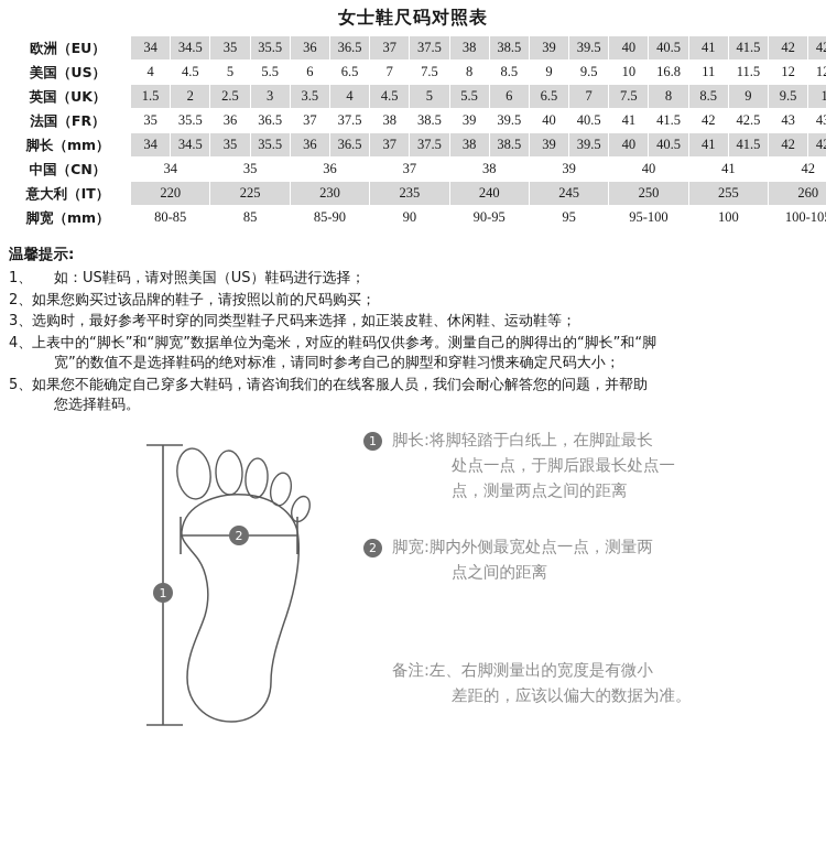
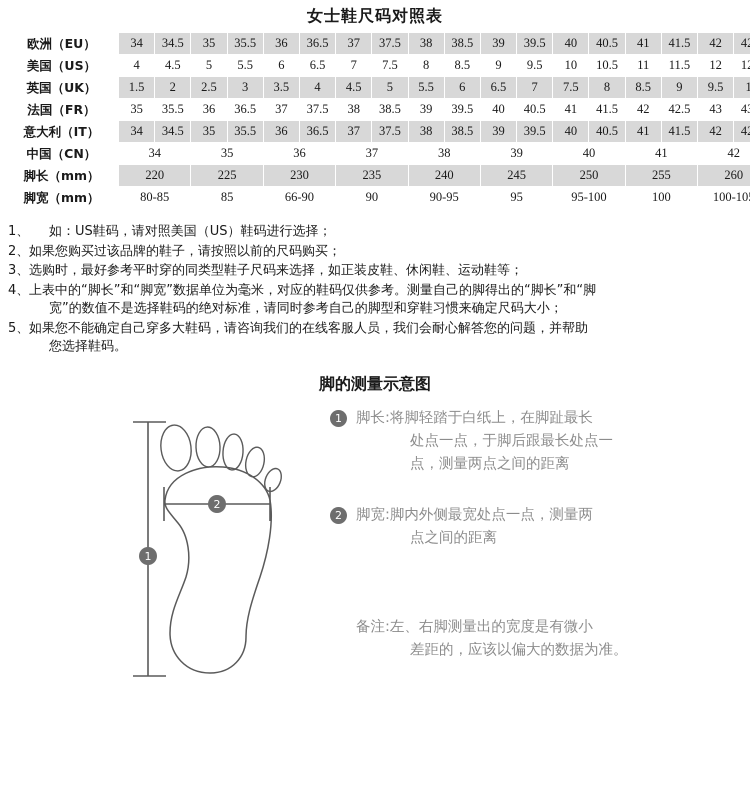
  女士鞋尺码对照表
  欧洲（EU）	34	34.5	35	35.5	36	36.5	37	37.5	38	38.5	39	39.5	40	40.5	41	41.5	42	4
- 美国（US）	4	4.5	5	5.5	6	6.5	7	7.5	8	8.5	9	9.5	10	16.8	11	11.5	12	1
+ 美国（US）	4	4.5	5	5.5	6	6.5	7	7.5	8	8.5	9	9.5	10	10.5	11	11.5	12	1
  英国（UK）	1.5	2	2.5	3	3.5	4	4.5	5	5.5	6	6.5	7	7.5	8	8.5	9	9.5	1
  法国（FR）	35	35.5	36	36.5	37	37.5	38	38.5	39	39.5	40	40.5	41	41.5	42	42.5	43	4
- 脚长（mm）	34	34.5	35	35.5	36	36.5	37	37.5	38	38.5	39	39.5	40	40.5	41	41.5	42	4
+ 意大利（IT）	34	34.5	35	35.5	36	36.5	37	37.5	38	38.5	39	39.5	40	40.5	41	41.5	42	4
  中国（CN）	34	35	36	37	38	39	40	41	42
- 意大利（IT）	220	225	230	235	240	245	250	255	260
+ 脚长（mm）	220	225	230	235	240	245	250	255	260
- 脚宽（mm）	80-85	85	85-90	90	90-95	95	95-100	100	100-10
+ 脚宽（mm）	80-85	85	66-90	90	90-95	95	95-100	100	100-10
- 温馨提示:
  1、
  如：US鞋码，请对照美国（US）鞋码进行选择；
  2、
  如果您购买过该品牌的鞋子，请按照以前的尺码购买；
  3、
  选购时，最好参考平时穿的同类型鞋子尺码来选择，如正装皮鞋、休闲鞋、运动鞋等；
  4、
  上表中的“脚长”和“脚宽”数据单位为毫米，对应的鞋码仅供参考。测量自己的脚得出的“脚长”和“脚
  宽”的数值不是选择鞋码的绝对标准，请同时参考自己的脚型和穿鞋习惯来确定尺码大小；
  5、
  如果您不能确定自己穿多大鞋码，请咨询我们的在线客服人员，我们会耐心解答您的问题，并帮助
  您选择鞋码。
+ 脚的测量示意图
  1
  2
  1
  脚长:将脚轻踏于白纸上，在脚趾最长
  处点一点，于脚后跟最长处点一
  点，测量两点之间的距离
  2
  脚宽:脚内外侧最宽处点一点，测量两
  点之间的距离
  备注:左、右脚测量出的宽度是有微小
  差距的，应该以偏大的数据为准。
